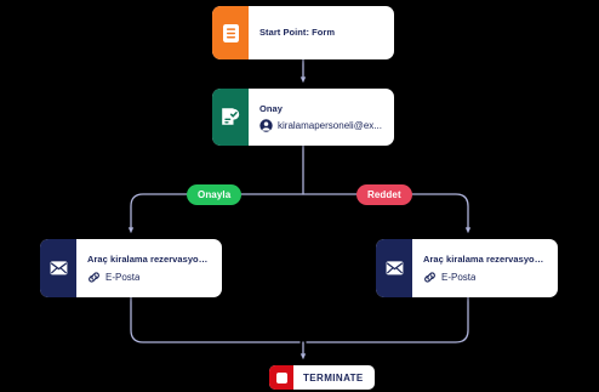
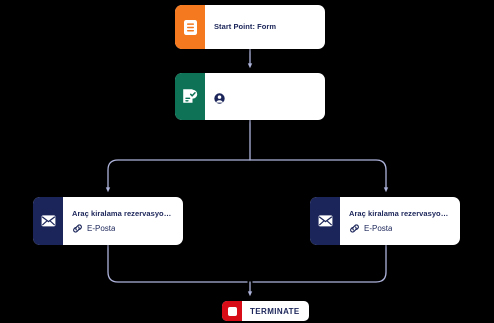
  Start Point: Form
- Onay
- kiralamapersoneli@ex...
- Onayla
- Reddet
  Araç kiralama rezervasyonu
  E-Posta
  Araç kiralama rezervasyonu
  E-Posta
  TERMINATE
